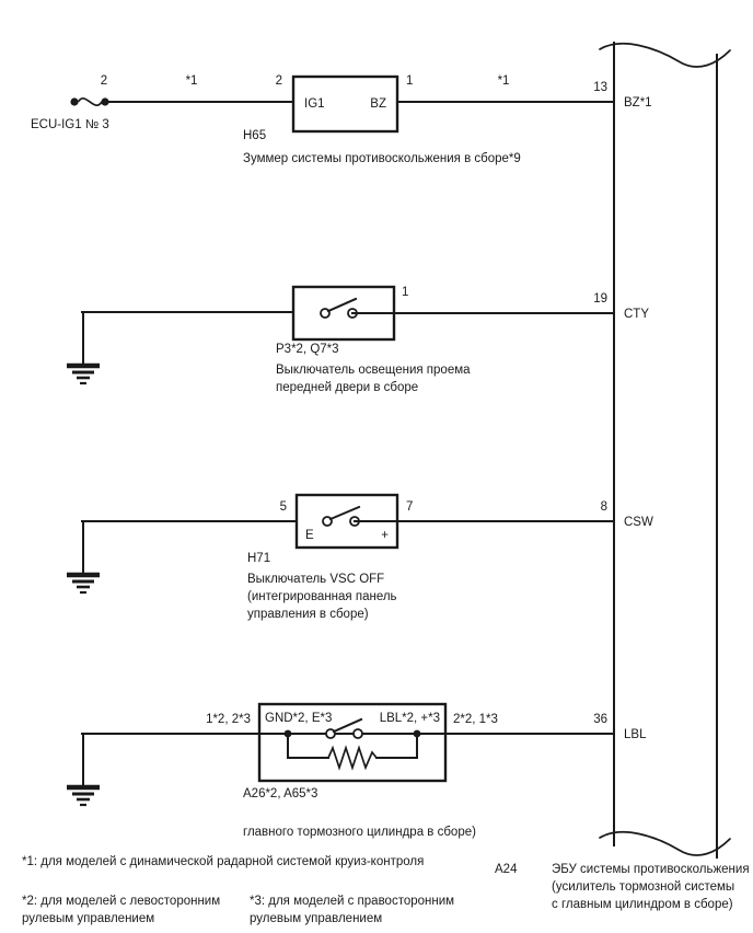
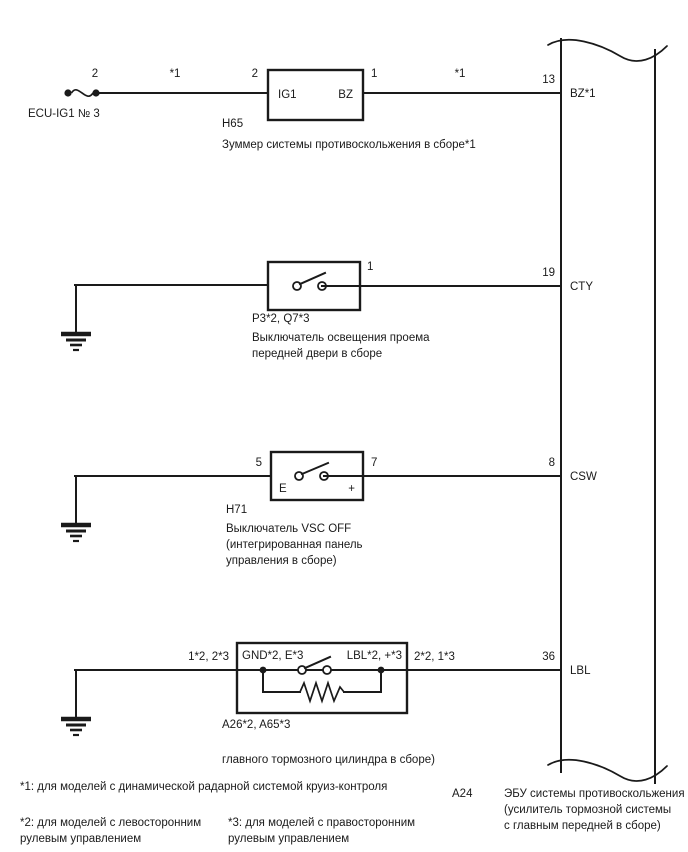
  2
  ECU-IG1 № 3
  *1
  2
  IG1
  BZ
  1
  *1
  H65
- Зуммер системы противоскольжения в сборе*9
+ Зуммер системы противоскольжения в сборе*1
  1
  P3*2, Q7*3
  Выключатель освещения проема
  передней двери в сборе
  5
  7
  E
  +
  H71
  Выключатель VSC OFF
  (интегрированная панель
  управления в сборе)
  1*2, 2*3
  2*2, 1*3
  GND*2, E*3
  LBL*2, +*3
  A26*2, A65*3
  главного тормозного цилиндра в сборе)
  13
  BZ*1
  19
  CTY
  8
  CSW
  36
  LBL
  A24
  ЭБУ системы противоскольжения
  (усилитель тормозной системы
- с главным цилиндром в сборе)
+ с главным передней в сборе)
  *1: для моделей с динамической радарной системой круиз-контроля
  *2: для моделей с левосторонним
  рулевым управлением
  *3: для моделей с правосторонним
  рулевым управлением
